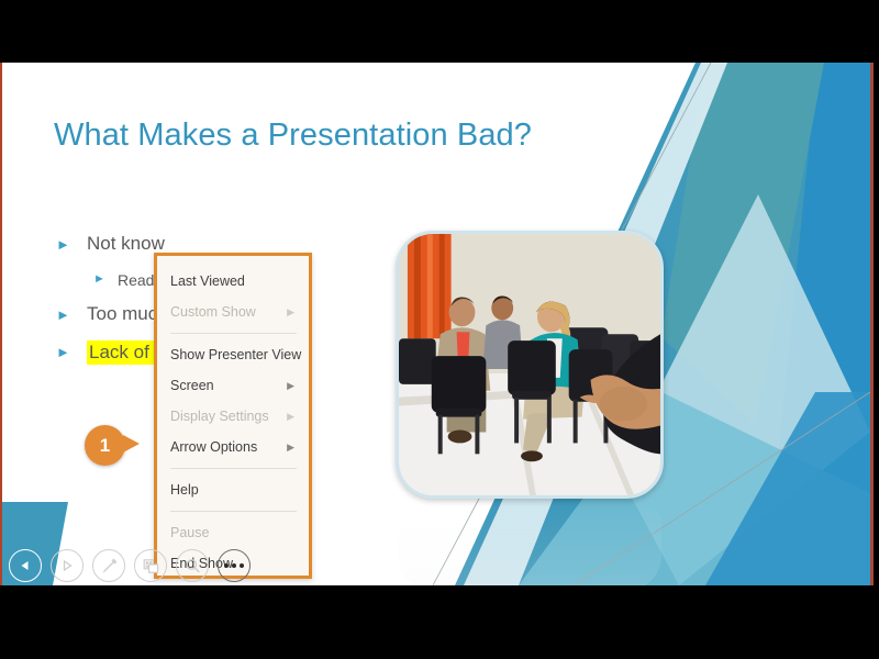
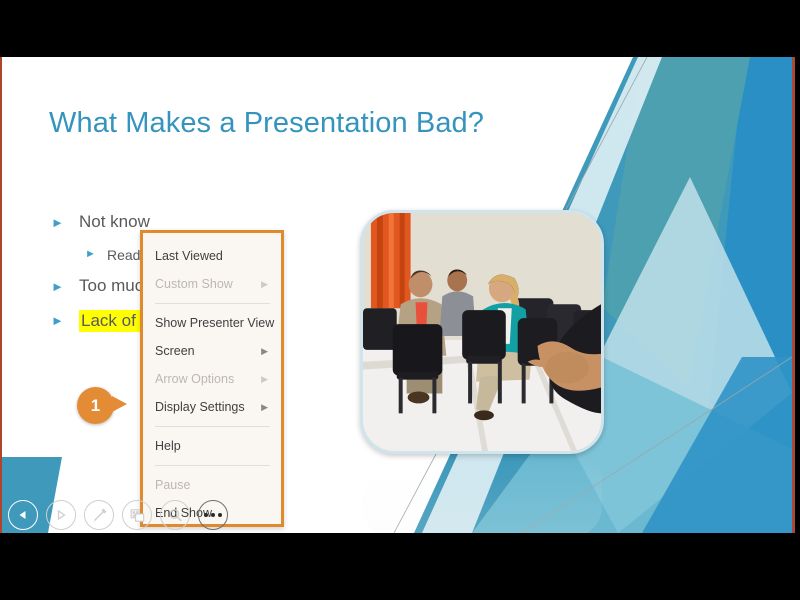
  What Makes a Presentation Bad?
  ►
  Not know
  ►
  Read
  ►
  Too muc
  ►
  Lack of
  Last Viewed
  Custom Show
  ▶
  Show Presenter View
  Screen
  ▶
- Display Settings
+ Arrow Options
  ▶
- Arrow Options
+ Display Settings
  ▶
  Help
  Pause
  End Sho
  1
